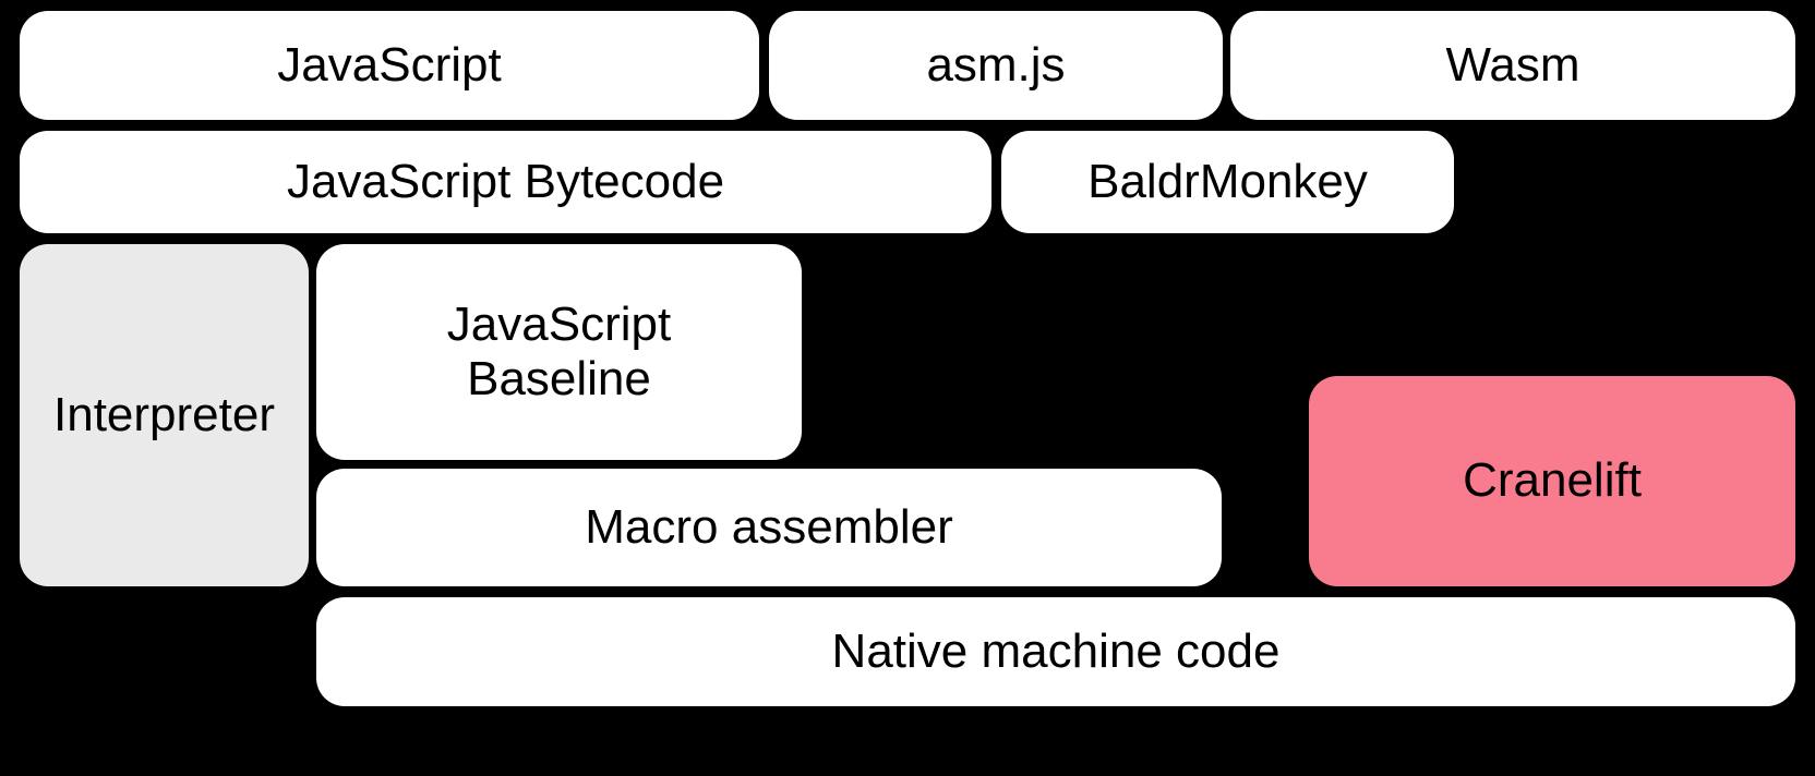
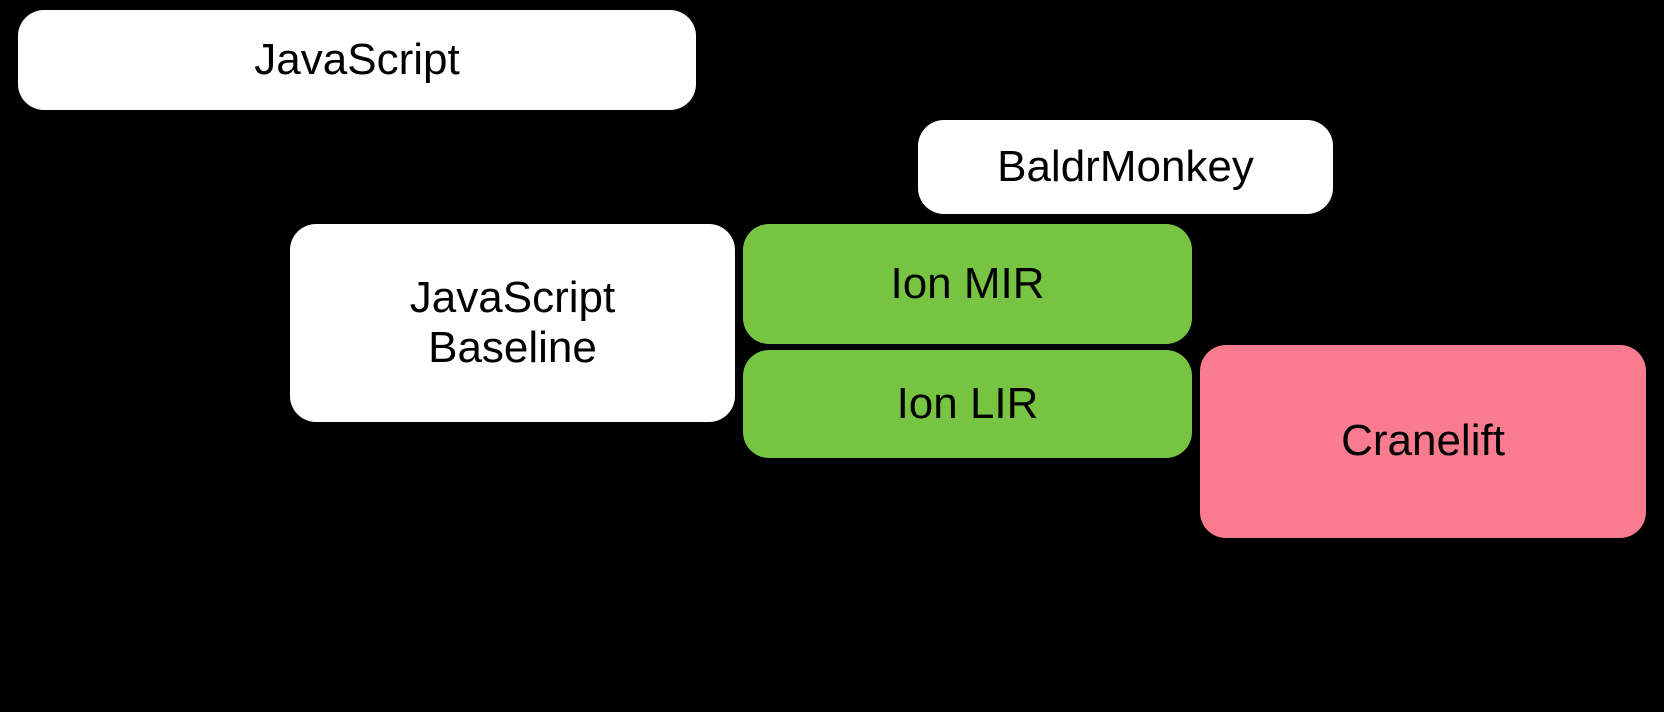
  JavaScript
- asm.js
- Wasm
- JavaScript Bytecode
  BaldrMonkey
- Interpreter
  JavaScript
  Baseline
+ Ion MIR
+ Ion LIR
  Cranelift
- Macro assembler
- Native machine code
